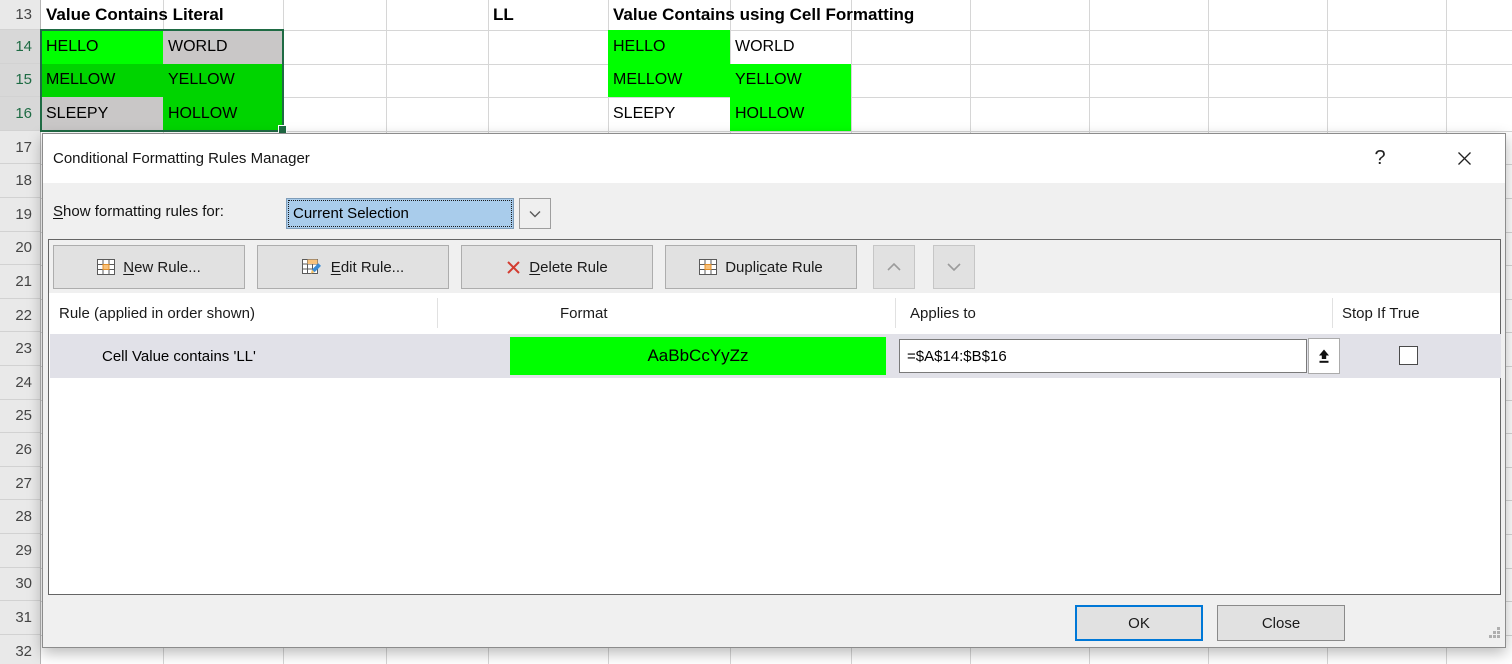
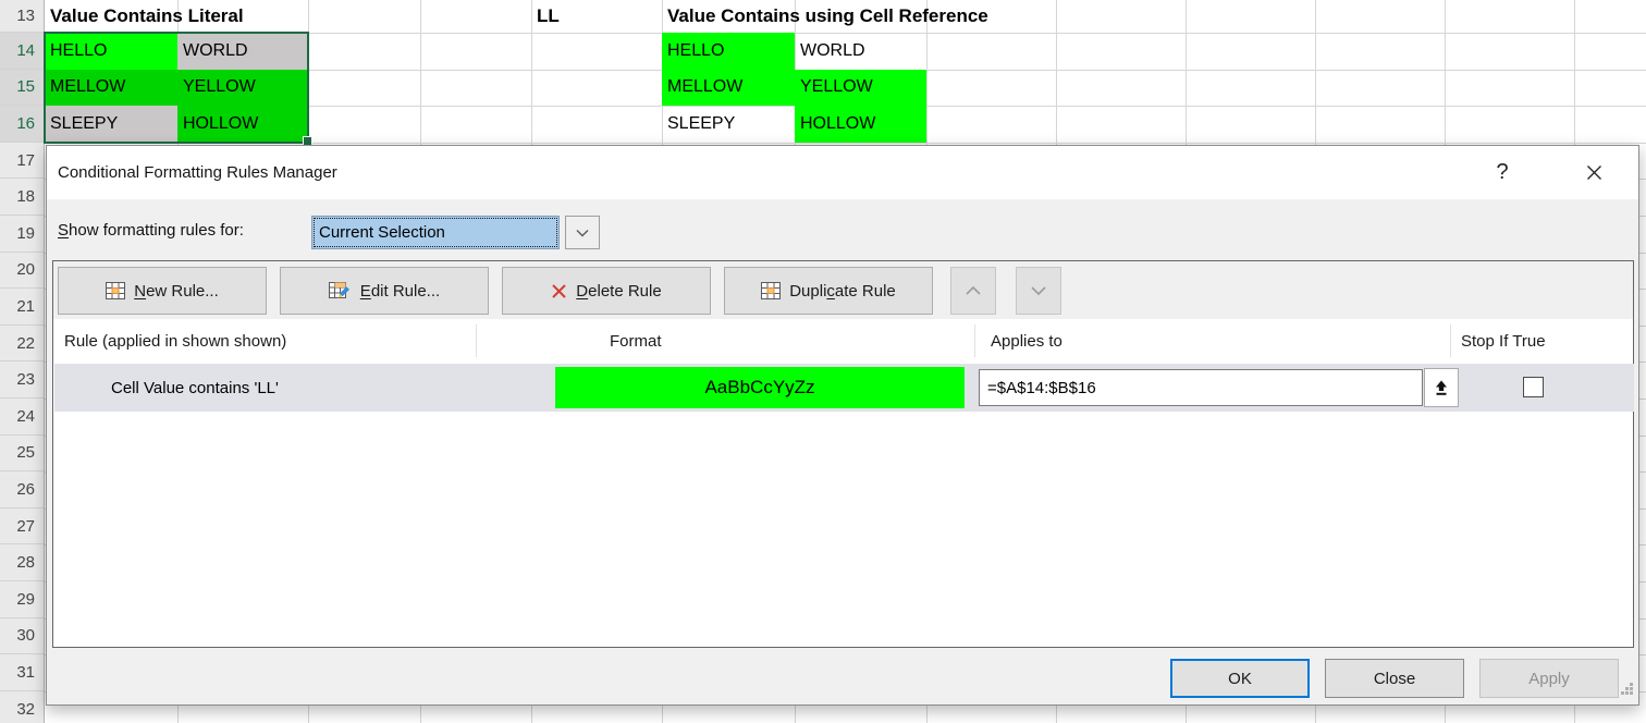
  13
  14
  15
  16
  17
  18
  19
  20
  21
  22
  23
  24
  25
  26
  27
  28
  29
  30
  31
  32
  Value Contains Literal
  LL
- Value Contains using Cell Formatting
+ Value Contains using Cell Reference
  HELLO
  WORLD
  MELLOW
  YELLOW
  SLEEPY
  HOLLOW
  HELLO
  WORLD
  MELLOW
  YELLOW
  SLEEPY
  HOLLOW
  Conditional Formatting Rules Manager
  ?
  Show formatting rules for:
  Current Selection
  New Rule...
  Edit Rule...
  Delete Rule
  Duplicate Rule
- Rule (applied in order shown)
+ Rule (applied in shown shown)
  Format
  Applies to
  Stop If True
  Cell Value contains 'LL'
  AaBbCcYyZz
  =$A$14:$B$16
  OK
  Close
+ Apply
